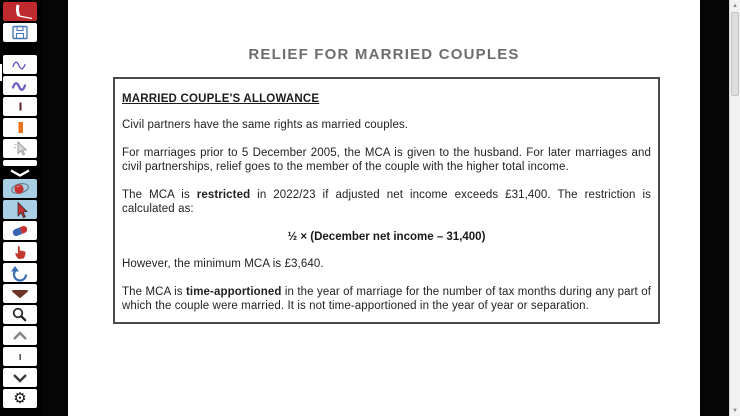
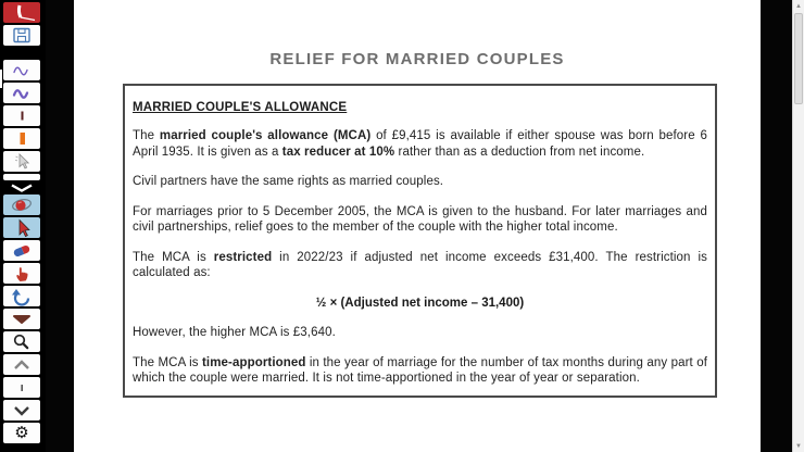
  ⚙
  RELIEF FOR MARRIED COUPLES
  MARRIED COUPLE'S ALLOWANCE
+ The married couple's allowance (MCA) of £9,415 is available if either spouse was born before 6 April 1935. It is given as a tax reducer at 10% rather than as a deduction from net income.
  Civil partners have the same rights as married couples.
  For marriages prior to 5 December 2005, the MCA is given to the husband. For later marriages and civil partnerships, relief goes to the member of the couple with the higher total income.
  The MCA is restricted in 2022/23 if adjusted net income exceeds £31,400. The restriction is calculated as:
- ½ × (December net income – 31,400)
+ ½ × (Adjusted net income – 31,400)
- However, the minimum MCA is £3,640.
+ However, the higher MCA is £3,640.
  The MCA is time-apportioned in the year of marriage for the number of tax months during any part of which the couple were married. It is not time-apportioned in the year of year or separation.
